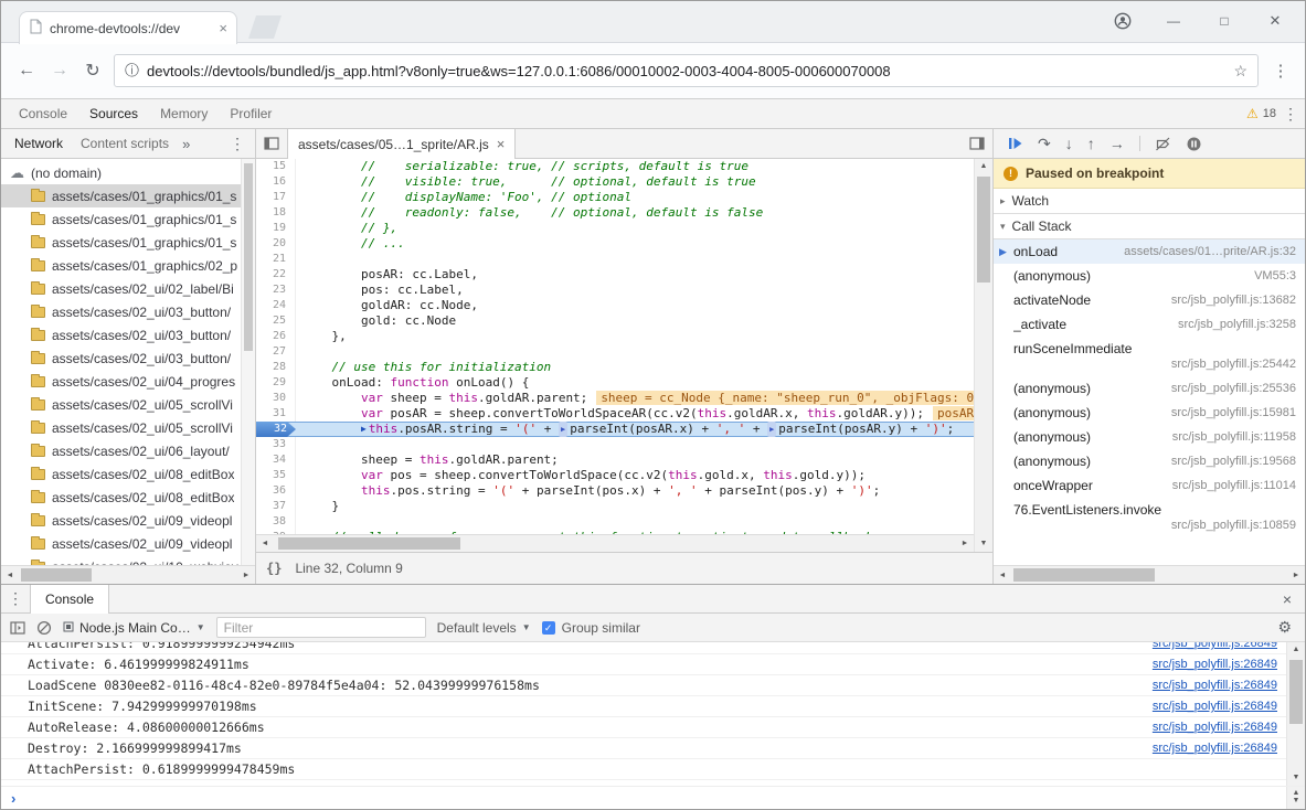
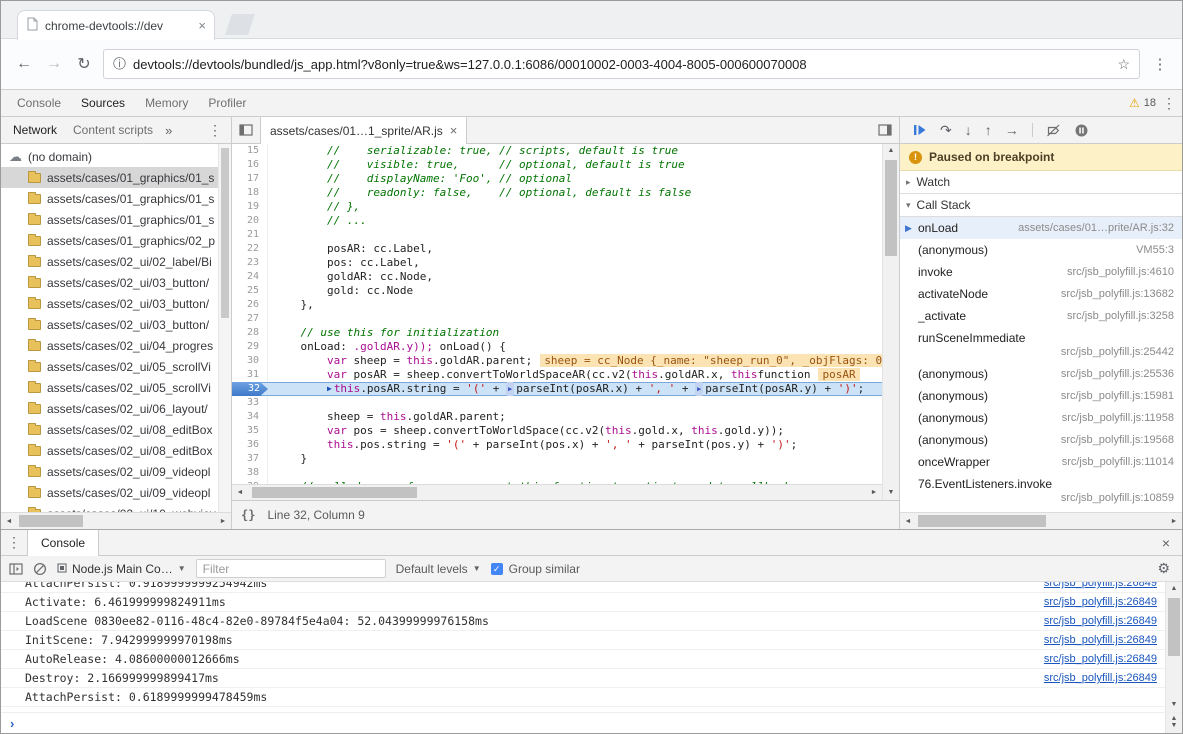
  chrome-devtools://dev
  ×
- —
- □
- ✕
  ←
  →
  ↻
  ⓘ
  devtools://devtools/bundled/js_app.html?v8only=true&ws=127.0.0.1:6086/00010002-0003-4004-8005-000600070008
  ☆
  ⋮
  Console
  Sources
  Memory
  Profiler
  ⚠
  18
  ⋮
  Network
  Content scripts
  »
  ⋮
  ☁
  (no domain)
  assets/cases/01_graphics/01_s
  assets/cases/01_graphics/01_s
  assets/cases/01_graphics/01_s
  assets/cases/01_graphics/02_p
  assets/cases/02_ui/02_label/Bi
  assets/cases/02_ui/03_button/
  assets/cases/02_ui/03_button/
  assets/cases/02_ui/03_button/
  assets/cases/02_ui/04_progres
  assets/cases/02_ui/05_scrollVi
  assets/cases/02_ui/05_scrollVi
  assets/cases/02_ui/06_layout/
  assets/cases/02_ui/08_editBox
  assets/cases/02_ui/08_editBox
  assets/cases/02_ui/09_videopl
  assets/cases/02_ui/09_videopl
- assets/cases/05…1_sprite/AR.js
+ assets/cases/01…1_sprite/AR.js
  ×
  15
  // serializable: true, // scripts, default is true
  16
  // visible: true, // optional, default is true
  17
  // displayName: 'Foo', // optional
  18
  // readonly: false, // optional, default is false
  19
  // },
  20
  // ...
  21
  22
  posAR: cc.Label,
  23
  pos: cc.Label,
  24
  goldAR: cc.Node,
  25
  gold: cc.Node
  26
  },
  27
  28
  // use this for initialization
  29
- onLoad: function onLoad() {
+ onLoad: .goldAR.y)); onLoad() {
  30
  var sheep = this.goldAR.parent; sheep = cc_Node {_name: "sheep_run_0", _objFlags: 0
  31
- var posAR = sheep.convertToWorldSpaceAR(cc.v2(this.goldAR.x, this.goldAR.y)); posAR
+ var posAR = sheep.convertToWorldSpaceAR(cc.v2(this.goldAR.x, thisfunction posAR
  32
  ▶ this.posAR.string = '(' + ▶ parseInt(posAR.x) + ', ' + ▶ parseInt(posAR.y) + ')';
  33
  34
  sheep = this.goldAR.parent;
  35
  var pos = sheep.convertToWorldSpace(cc.v2(this.gold.x, this.gold.y));
  36
  this.pos.string = '(' + parseInt(pos.x) + ', ' + parseInt(pos.y) + ')';
  37
  }
  38
  {}
  Line 32, Column 9
  ↷
  ↓
  ↑
  →
  !
  Paused on breakpoint
  ▸
  Watch
  ▾
  Call Stack
  onLoad
  assets/cases/01…prite/AR.js:32
  (anonymous)
  VM55:3
+ invoke
+ src/jsb_polyfill.js:4610
  activateNode
  src/jsb_polyfill.js:13682
  _activate
  src/jsb_polyfill.js:3258
  runSceneImmediate
  src/jsb_polyfill.js:25442
  (anonymous)
  src/jsb_polyfill.js:25536
  (anonymous)
  src/jsb_polyfill.js:15981
  (anonymous)
  src/jsb_polyfill.js:11958
  (anonymous)
  src/jsb_polyfill.js:19568
  onceWrapper
  src/jsb_polyfill.js:11014
  76.EventListeners.invoke
  src/jsb_polyfill.js:10859
  ⋮
  Console
  ×
  Node.js Main Co…
  ▼
  Filter
  Default levels
  ▼
  ✓
  Group similar
  ⚙
  AttachPersist: 0.9189999999254942ms
  src/jsb_polyfill.js:26849
  Activate: 6.461999999824911ms
  src/jsb_polyfill.js:26849
  LoadScene 0830ee82-0116-48c4-82e0-89784f5e4a04: 52.04399999976158ms
  src/jsb_polyfill.js:26849
  InitScene: 7.942999999970198ms
  src/jsb_polyfill.js:26849
  AutoRelease: 4.08600000012666ms
  src/jsb_polyfill.js:26849
  Destroy: 2.166999999899417ms
  src/jsb_polyfill.js:26849
  AttachPersist: 0.6189999999478459ms
  ›
